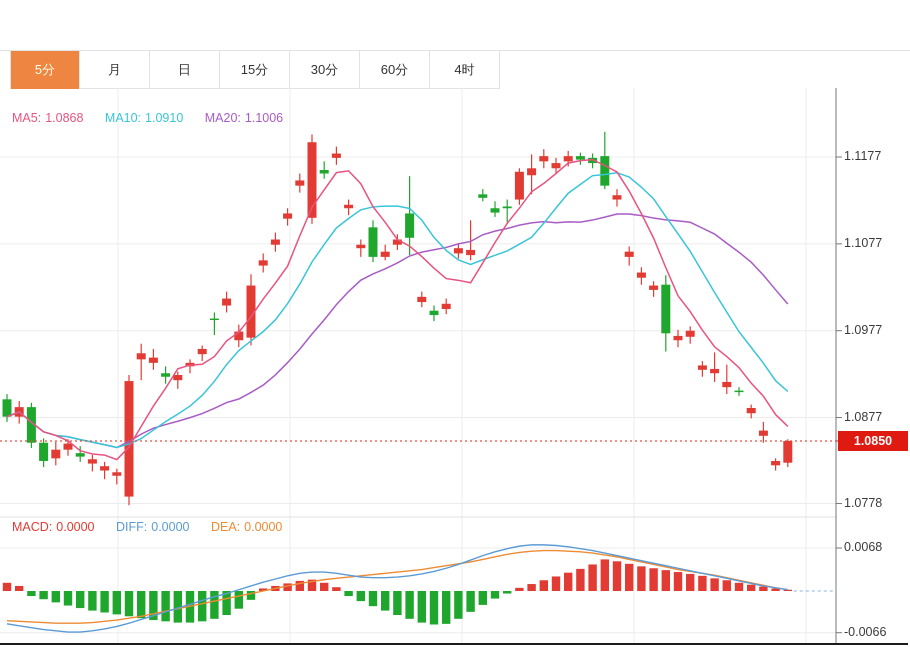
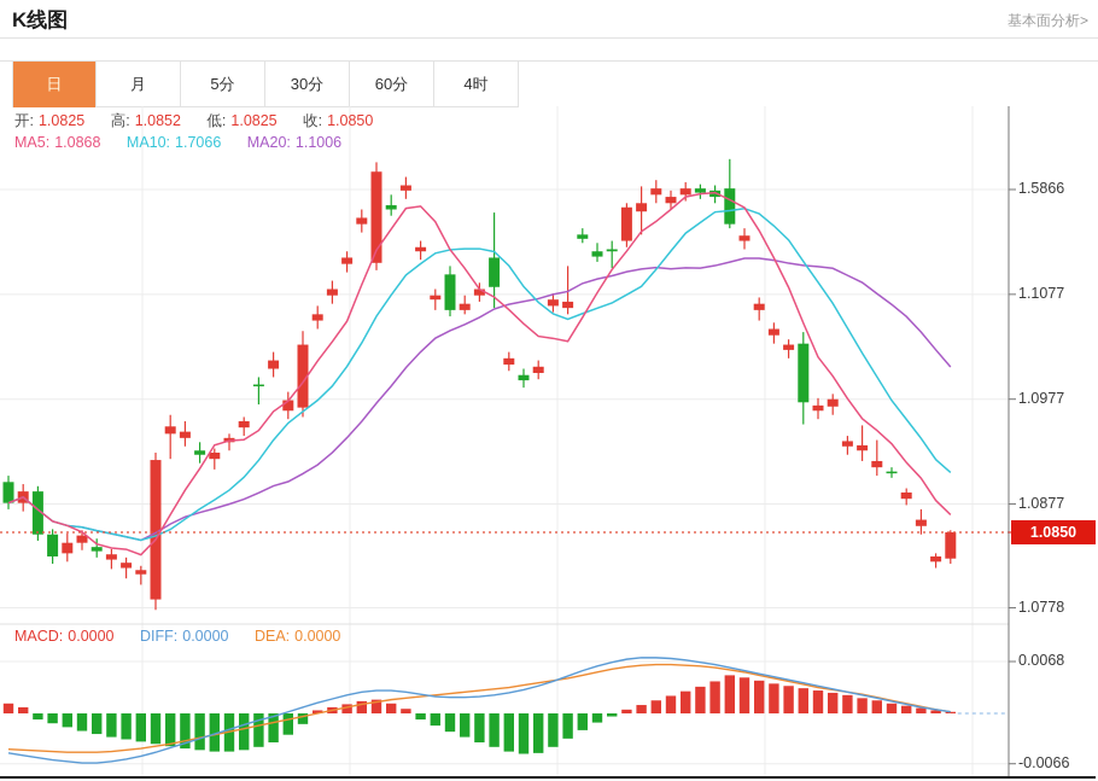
+ K线图
+ 基本面分析>
- 5分
+ 日
  月
- 日
+ 5分
- 15分
  30分
  60分
  4时
+ 开: 1.0825 高: 1.0852 低: 1.0825 收: 1.0850
- MA5: 1.0868 MA10: 1.0910 MA20: 1.1006
+ MA5: 1.0868 MA10: 1.7066 MA20: 1.1006
  MACD: 0.0000 DIFF: 0.0000 DEA: 0.0000
- 1.1177
+ 1.5866
  1.1077
  1.0977
  1.0877
  1.0778
  0.0068
  -0.0066
  1.0850
